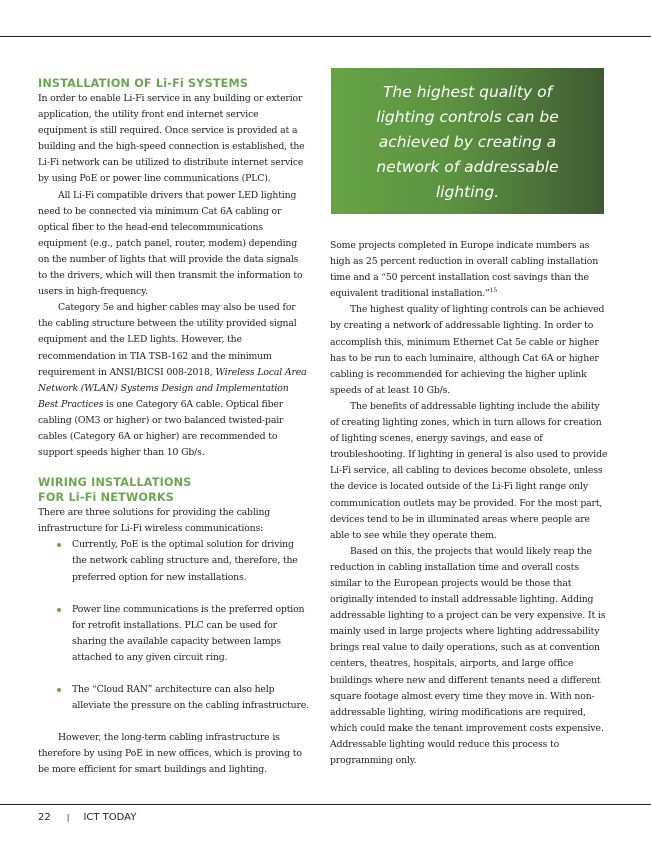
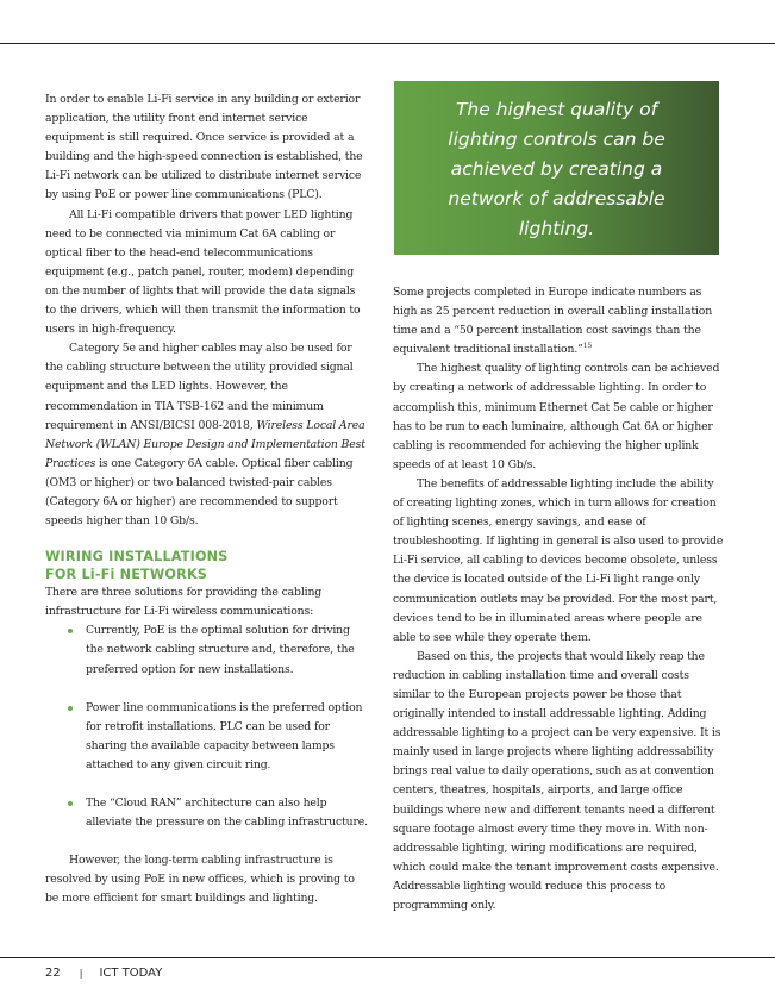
- INSTALLATION OF Li-Fi SYSTEMS
  In order to enable Li-Fi service in any building or exterior application, the utility front end internet service equipment is still required. Once service is provided at a building and the high-speed connection is established, the Li-Fi network can be utilized to distribute internet service by using PoE or power line communications (PLC).
  All Li-Fi compatible drivers that power LED lighting need to be connected via minimum Cat 6A cabling or optical fiber to the head-end telecommunications equipment (e.g., patch panel, router, modem) depending on the number of lights that will provide the data signals to the drivers, which will then transmit the information to users in high-frequency.
- Category 5e and higher cables may also be used for the cabling structure between the utility provided signal equipment and the LED lights. However, the recommendation in TIA TSB-162 and the minimum requirement in ANSI/BICSI 008-2018, Wireless Local Area Network (WLAN) Systems Design and Implementation Best Practices is one Category 6A cable. Optical fiber cabling (OM3 or higher) or two balanced twisted-pair cables (Category 6A or higher) are recommended to support speeds higher than 10 Gb/s.
+ Category 5e and higher cables may also be used for the cabling structure between the utility provided signal equipment and the LED lights. However, the recommendation in TIA TSB-162 and the minimum requirement in ANSI/BICSI 008-2018, Wireless Local Area Network (WLAN) Europe Design and Implementation Best Practices is one Category 6A cable. Optical fiber cabling (OM3 or higher) or two balanced twisted-pair cables (Category 6A or higher) are recommended to support speeds higher than 10 Gb/s.
  WIRING INSTALLATIONS
  FOR Li-Fi NETWORKS
  There are three solutions for providing the cabling infrastructure for Li-Fi wireless communications:
  Currently, PoE is the optimal solution for driving the network cabling structure and, therefore, the preferred option for new installations.
  Power line communications is the preferred option for retrofit installations. PLC can be used for sharing the available capacity between lamps attached to any given circuit ring.
  The “Cloud RAN” architecture can also help alleviate the pressure on the cabling infrastructure.
- However, the long-term cabling infrastructure is therefore by using PoE in new offices, which is proving to be more efficient for smart buildings and lighting.
+ However, the long-term cabling infrastructure is resolved by using PoE in new offices, which is proving to be more efficient for smart buildings and lighting.
  The highest quality of lighting controls can be achieved by creating a network of addressable lighting.
  Some projects completed in Europe indicate numbers as high as 25 percent reduction in overall cabling installation time and a “50 percent installation cost savings than the equivalent traditional installation.”
  The highest quality of lighting controls can be achieved by creating a network of addressable lighting. In order to accomplish this, minimum Ethernet Cat 5e cable or higher has to be run to each luminaire, although Cat 6A or higher cabling is recommended for achieving the higher uplink speeds of at least 10 Gb/s.
  The benefits of addressable lighting include the ability of creating lighting zones, which in turn allows for creation of lighting scenes, energy savings, and ease of troubleshooting. If lighting in general is also used to provide Li-Fi service, all cabling to devices become obsolete, unless the device is located outside of the Li-Fi light range only communication outlets may be provided. For the most part, devices tend to be in illuminated areas where people are able to see while they operate them.
- Based on this, the projects that would likely reap the reduction in cabling installation time and overall costs similar to the European projects would be those that originally intended to install addressable lighting. Adding addressable lighting to a project can be very expensive. It is mainly used in large projects where lighting addressability brings real value to daily operations, such as at convention centers, theatres, hospitals, airports, and large office buildings where new and different tenants need a different square footage almost every time they move in. With non-addressable lighting, wiring modifications are required, which could make the tenant improvement costs expensive. Addressable lighting would reduce this process to programming only.
+ Based on this, the projects that would likely reap the reduction in cabling installation time and overall costs similar to the European projects power be those that originally intended to install addressable lighting. Adding addressable lighting to a project can be very expensive. It is mainly used in large projects where lighting addressability brings real value to daily operations, such as at convention centers, theatres, hospitals, airports, and large office buildings where new and different tenants need a different square footage almost every time they move in. With non-addressable lighting, wiring modifications are required, which could make the tenant improvement costs expensive. Addressable lighting would reduce this process to programming only.
  22
  |
  ICT TODAY
